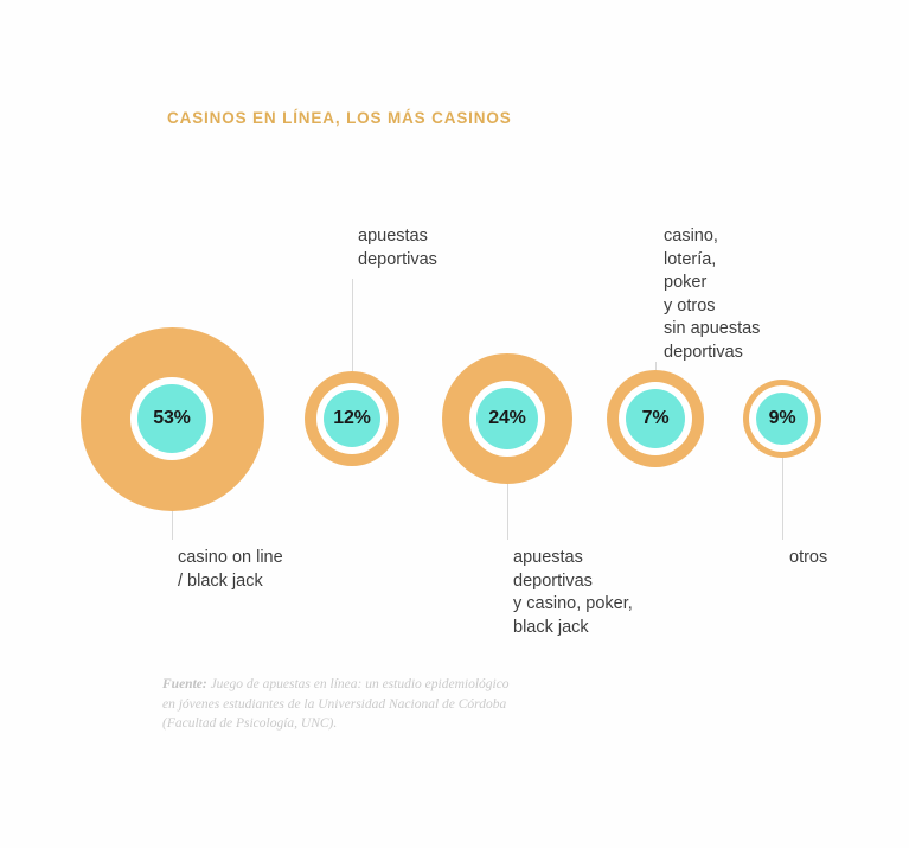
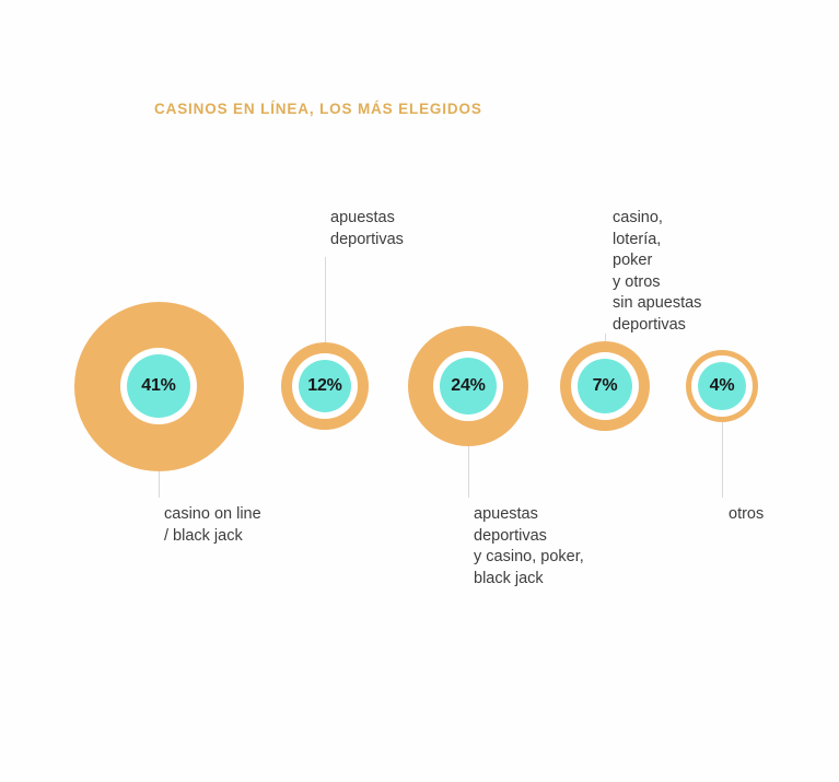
- CASINOS EN LÍNEA, LOS MÁS CASINOS
+ CASINOS EN LÍNEA, LOS MÁS ELEGIDOS
- 53%
+ 41%
  12%
  24%
  7%
- 9%
+ 4%
  casino on line
  / black jack
  apuestas
  deportivas
  apuestas
  deportivas
  y casino, poker,
  black jack
  casino,
  lotería,
  poker
  y otros
  sin apuestas
  deportivas
  otros
- Fuente: Juego de apuestas en línea: un estudio epidemiológico
- en jóvenes estudiantes de la Universidad Nacional de Córdoba
- (Facultad de Psicología, UNC).
